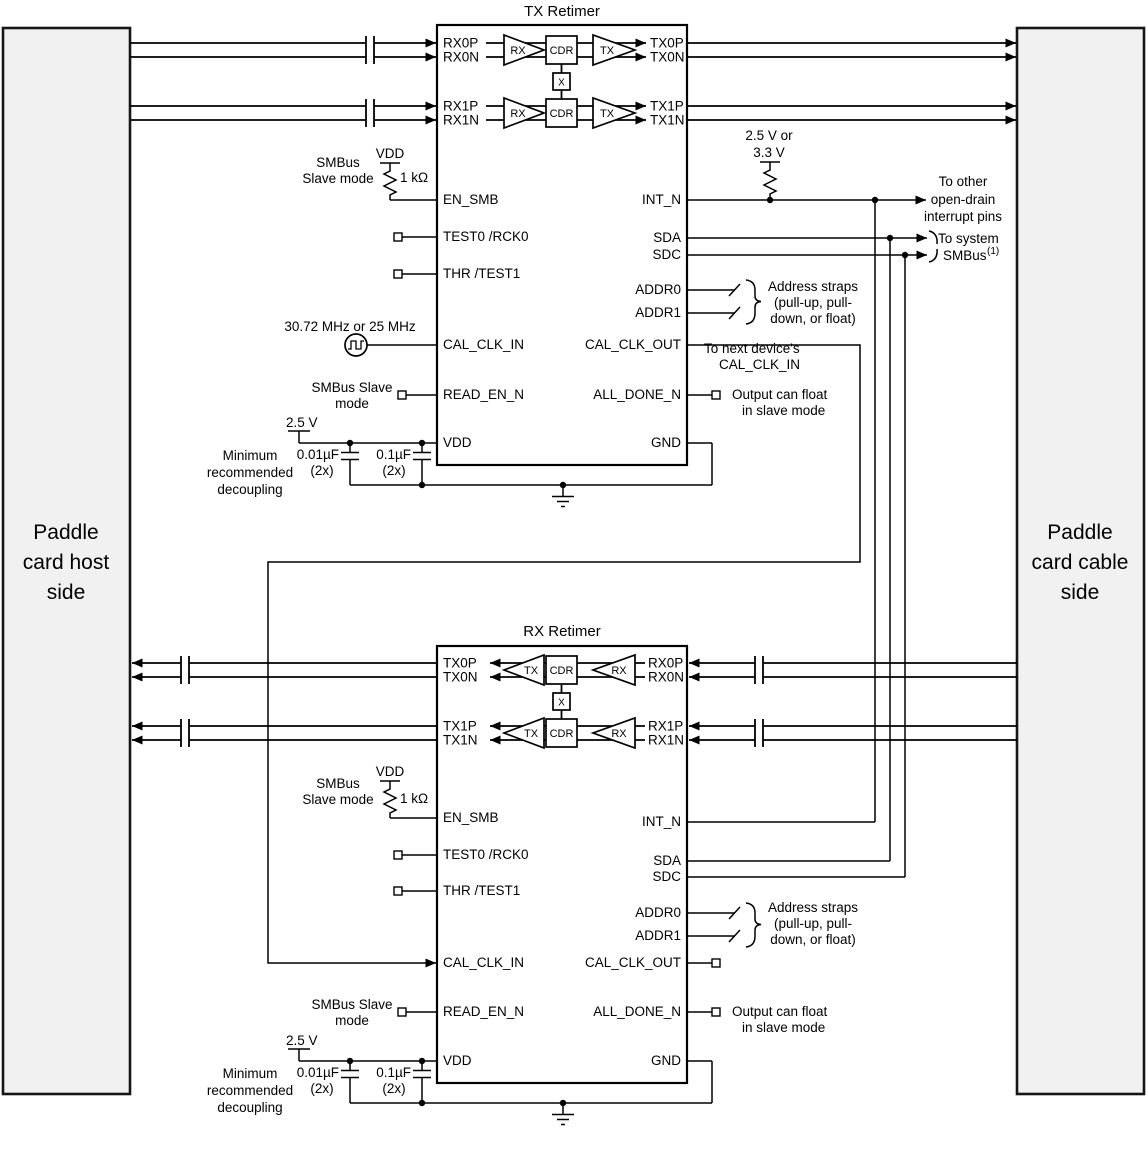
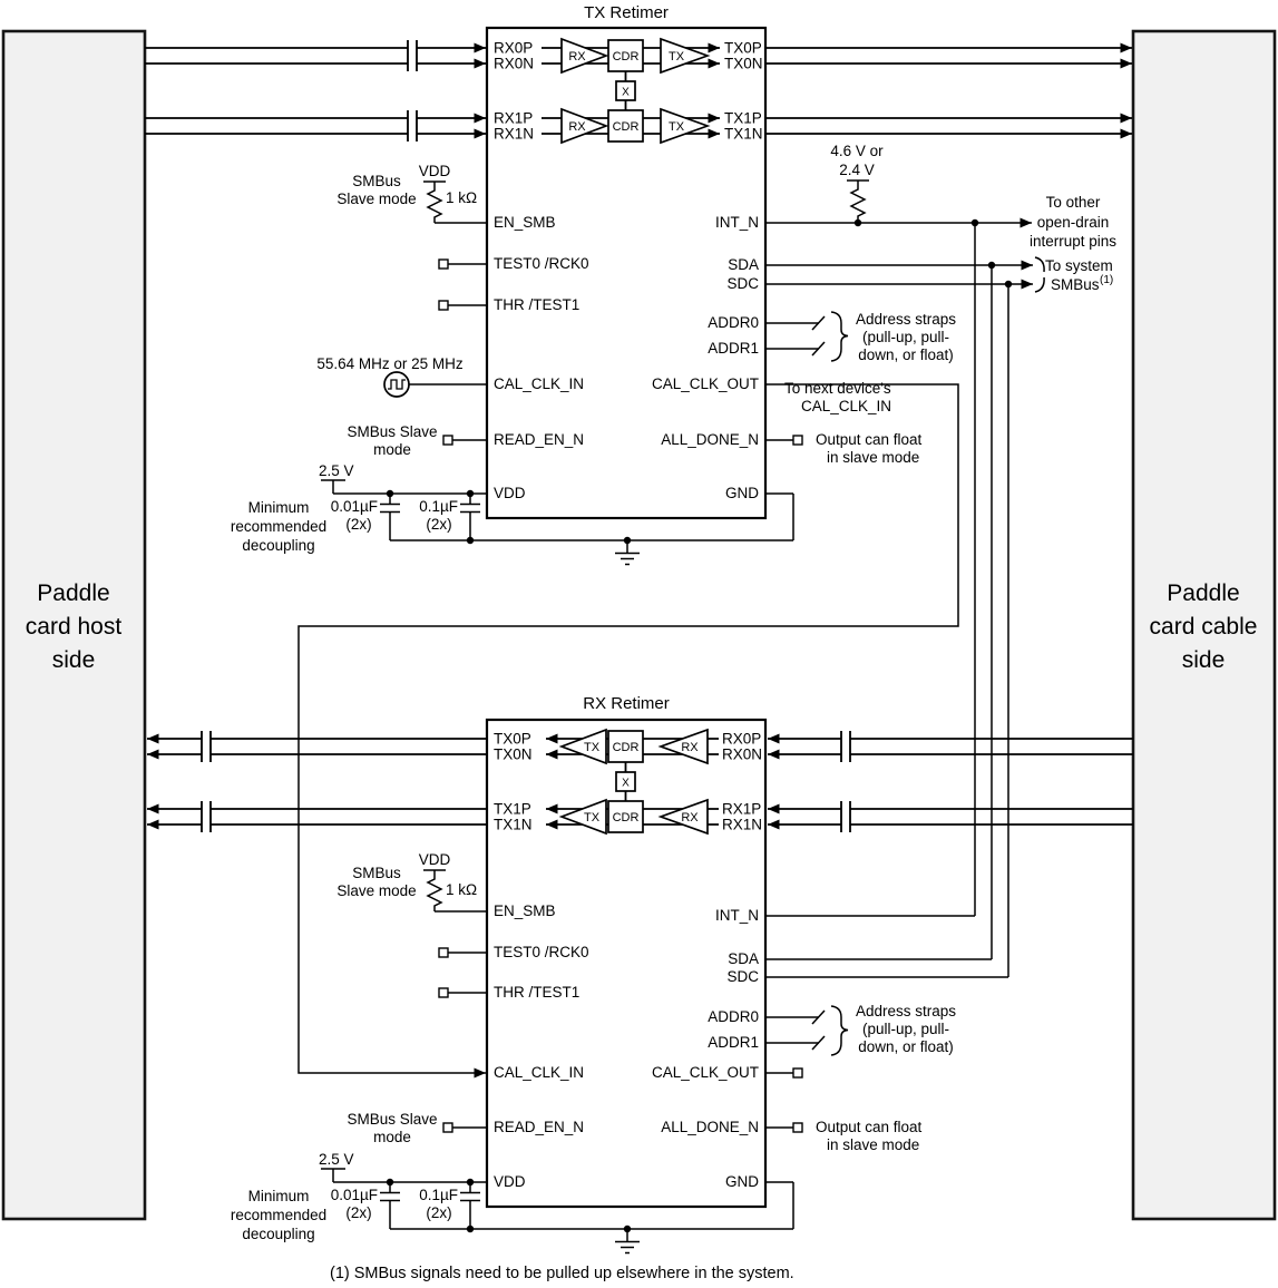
  Paddle
  card host
  side
  Paddle
  card cable
  side
  TX Retimer
  RX Retimer
  RX
  CDR
  TX
  RX
  CDR
  TX
  X
  RX0P
  RX0N
  RX1P
  RX1N
  TX0P
  TX0N
  TX1P
  TX1N
  EN_SMB
  TEST0 /RCK0
  THR /TEST1
  CAL_CLK_IN
  READ_EN_N
  VDD
  INT_N
  SDA
  SDC
  ADDR0
  ADDR1
  CAL_CLK_OUT
  ALL_DONE_N
  GND
  VDD
  SMBus
  Slave mode
  1 kΩ
- 30.72 MHz or 25 MHz
+ 55.64 MHz or 25 MHz
  SMBus Slave
  mode
  2.5 V
  0.01µF
  (2x)
  0.1µF
  (2x)
  Minimum
  recommended
  decoupling
- 2.5 V or
+ 4.6 V or
- 3.3 V
+ 2.4 V
  To other
  open-drain
  interrupt pins
  To system
  SMBus
  (1)
  Address straps
  (pull-up, pull-
  down, or float)
  To next device's
  CAL_CLK_IN
  Output can float
  in slave mode
  TX
  CDR
  RX
  TX
  CDR
  RX
  X
  TX0P
  TX0N
  TX1P
  TX1N
  RX0P
  RX0N
  RX1P
  RX1N
  EN_SMB
  TEST0 /RCK0
  THR /TEST1
  CAL_CLK_IN
  READ_EN_N
  VDD
  INT_N
  SDA
  SDC
  ADDR0
  ADDR1
  CAL_CLK_OUT
  ALL_DONE_N
  GND
  VDD
  SMBus
  Slave mode
  1 kΩ
  SMBus Slave
  mode
  2.5 V
  0.01µF
  (2x)
  0.1µF
  (2x)
  Minimum
  recommended
  decoupling
  Address straps
  (pull-up, pull-
  down, or float)
  Output can float
  in slave mode
+ (1) SMBus signals need to be pulled up elsewhere in the system.
